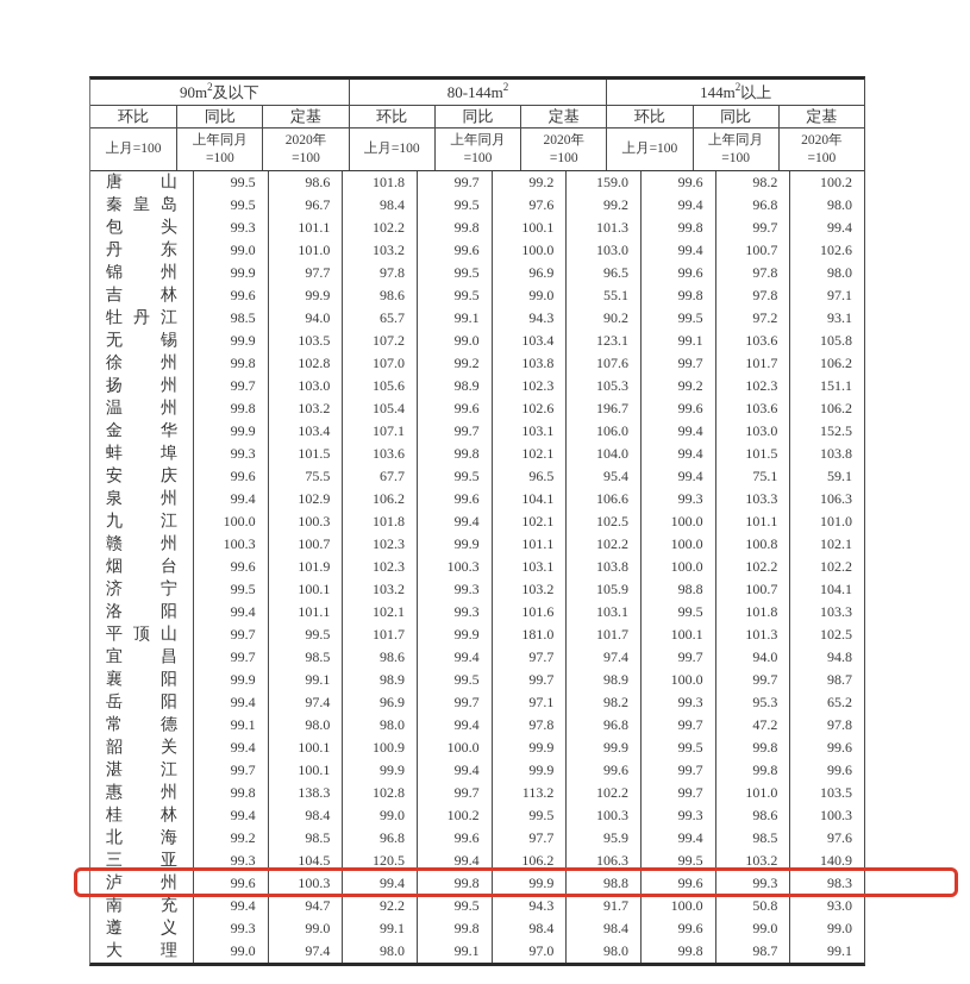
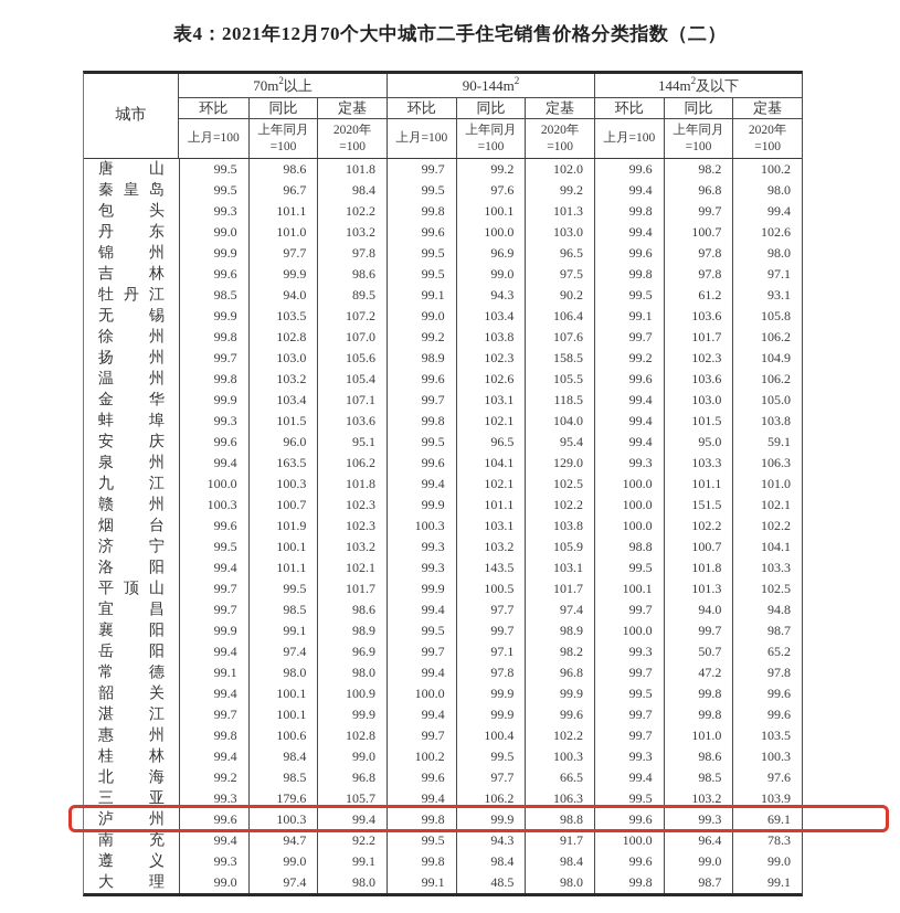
+ 表4：2021年12月70个大中城市二手住宅销售价格分类指数（二）
+ 城市
- 90m
+ 70m
  2
- 及以下
+ 以上
- 80-144m
+ 90-144m
  2
  144m
  2
- 以上
+ 及以下
  环比
  同比
  定基
  环比
  同比
  定基
  环比
  同比
  定基
  上月=100
  上年同月
  =100
  2020年
  =100
  上月=100
  上年同月
  =100
  2020年
  =100
  上月=100
  上年同月
  =100
  2020年
  =100
  唐
  山
  99.5
  98.6
  101.8
  99.7
  99.2
- 159.0
+ 102.0
  99.6
  98.2
  100.2
  秦
  皇
  岛
  99.5
  96.7
  98.4
  99.5
  97.6
  99.2
  99.4
  96.8
  98.0
  包
  头
  99.3
  101.1
  102.2
  99.8
  100.1
  101.3
  99.8
  99.7
  99.4
  丹
  东
  99.0
  101.0
  103.2
  99.6
  100.0
  103.0
  99.4
  100.7
  102.6
  锦
  州
  99.9
  97.7
  97.8
  99.5
  96.9
  96.5
  99.6
  97.8
  98.0
  吉
  林
  99.6
  99.9
  98.6
  99.5
  99.0
- 55.1
+ 97.5
  99.8
  97.8
  97.1
  牡
  丹
  江
  98.5
  94.0
- 65.7
+ 89.5
  99.1
  94.3
  90.2
  99.5
- 97.2
+ 61.2
  93.1
  无
  锡
  99.9
  103.5
  107.2
  99.0
  103.4
- 123.1
+ 106.4
  99.1
  103.6
  105.8
  徐
  州
  99.8
  102.8
  107.0
  99.2
  103.8
  107.6
  99.7
  101.7
  106.2
  扬
  州
  99.7
  103.0
  105.6
  98.9
  102.3
- 105.3
+ 158.5
  99.2
  102.3
- 151.1
+ 104.9
  温
  州
  99.8
  103.2
  105.4
  99.6
  102.6
- 196.7
+ 105.5
  99.6
  103.6
  106.2
  金
  华
  99.9
  103.4
  107.1
  99.7
  103.1
- 106.0
+ 118.5
  99.4
  103.0
- 152.5
+ 105.0
  蚌
  埠
  99.3
  101.5
  103.6
  99.8
  102.1
  104.0
  99.4
  101.5
  103.8
  安
  庆
  99.6
- 75.5
+ 96.0
- 67.7
+ 95.1
  99.5
  96.5
  95.4
  99.4
- 75.1
+ 95.0
  59.1
  泉
  州
  99.4
- 102.9
+ 163.5
  106.2
  99.6
  104.1
- 106.6
+ 129.0
  99.3
  103.3
  106.3
  九
  江
  100.0
  100.3
  101.8
  99.4
  102.1
  102.5
  100.0
  101.1
  101.0
  赣
  州
  100.3
  100.7
  102.3
  99.9
  101.1
  102.2
  100.0
- 100.8
+ 151.5
  102.1
  烟
  台
  99.6
  101.9
  102.3
  100.3
  103.1
  103.8
  100.0
  102.2
  102.2
  济
  宁
  99.5
  100.1
  103.2
  99.3
  103.2
  105.9
  98.8
  100.7
  104.1
  洛
  阳
  99.4
  101.1
  102.1
  99.3
- 101.6
+ 143.5
  103.1
  99.5
  101.8
  103.3
  平
  顶
  山
  99.7
  99.5
  101.7
  99.9
- 181.0
+ 100.5
  101.7
  100.1
  101.3
  102.5
  宜
  昌
  99.7
  98.5
  98.6
  99.4
  97.7
  97.4
  99.7
  94.0
  94.8
  襄
  阳
  99.9
  99.1
  98.9
  99.5
  99.7
  98.9
  100.0
  99.7
  98.7
  岳
  阳
  99.4
  97.4
  96.9
  99.7
  97.1
  98.2
  99.3
- 95.3
+ 50.7
  65.2
  常
  德
  99.1
  98.0
  98.0
  99.4
  97.8
  96.8
  99.7
  47.2
  97.8
  韶
  关
  99.4
  100.1
  100.9
  100.0
  99.9
  99.9
  99.5
  99.8
  99.6
  湛
  江
  99.7
  100.1
  99.9
  99.4
  99.9
  99.6
  99.7
  99.8
  99.6
  惠
  州
  99.8
- 138.3
+ 100.6
  102.8
  99.7
- 113.2
+ 100.4
  102.2
  99.7
  101.0
  103.5
  桂
  林
  99.4
  98.4
  99.0
  100.2
  99.5
  100.3
  99.3
  98.6
  100.3
  北
  海
  99.2
  98.5
  96.8
  99.6
  97.7
- 95.9
+ 66.5
  99.4
  98.5
  97.6
  三
  亚
  99.3
- 104.5
+ 179.6
- 120.5
+ 105.7
  99.4
  106.2
  106.3
  99.5
  103.2
- 140.9
+ 103.9
  泸
  州
  99.6
  100.3
  99.4
  99.8
  99.9
  98.8
  99.6
  99.3
- 98.3
+ 69.1
  南
  充
  99.4
  94.7
  92.2
  99.5
  94.3
  91.7
  100.0
- 50.8
+ 96.4
- 93.0
+ 78.3
  遵
  义
  99.3
  99.0
  99.1
  99.8
  98.4
  98.4
  99.6
  99.0
  99.0
  大
  理
  99.0
  97.4
  98.0
  99.1
- 97.0
+ 48.5
  98.0
  99.8
  98.7
  99.1
